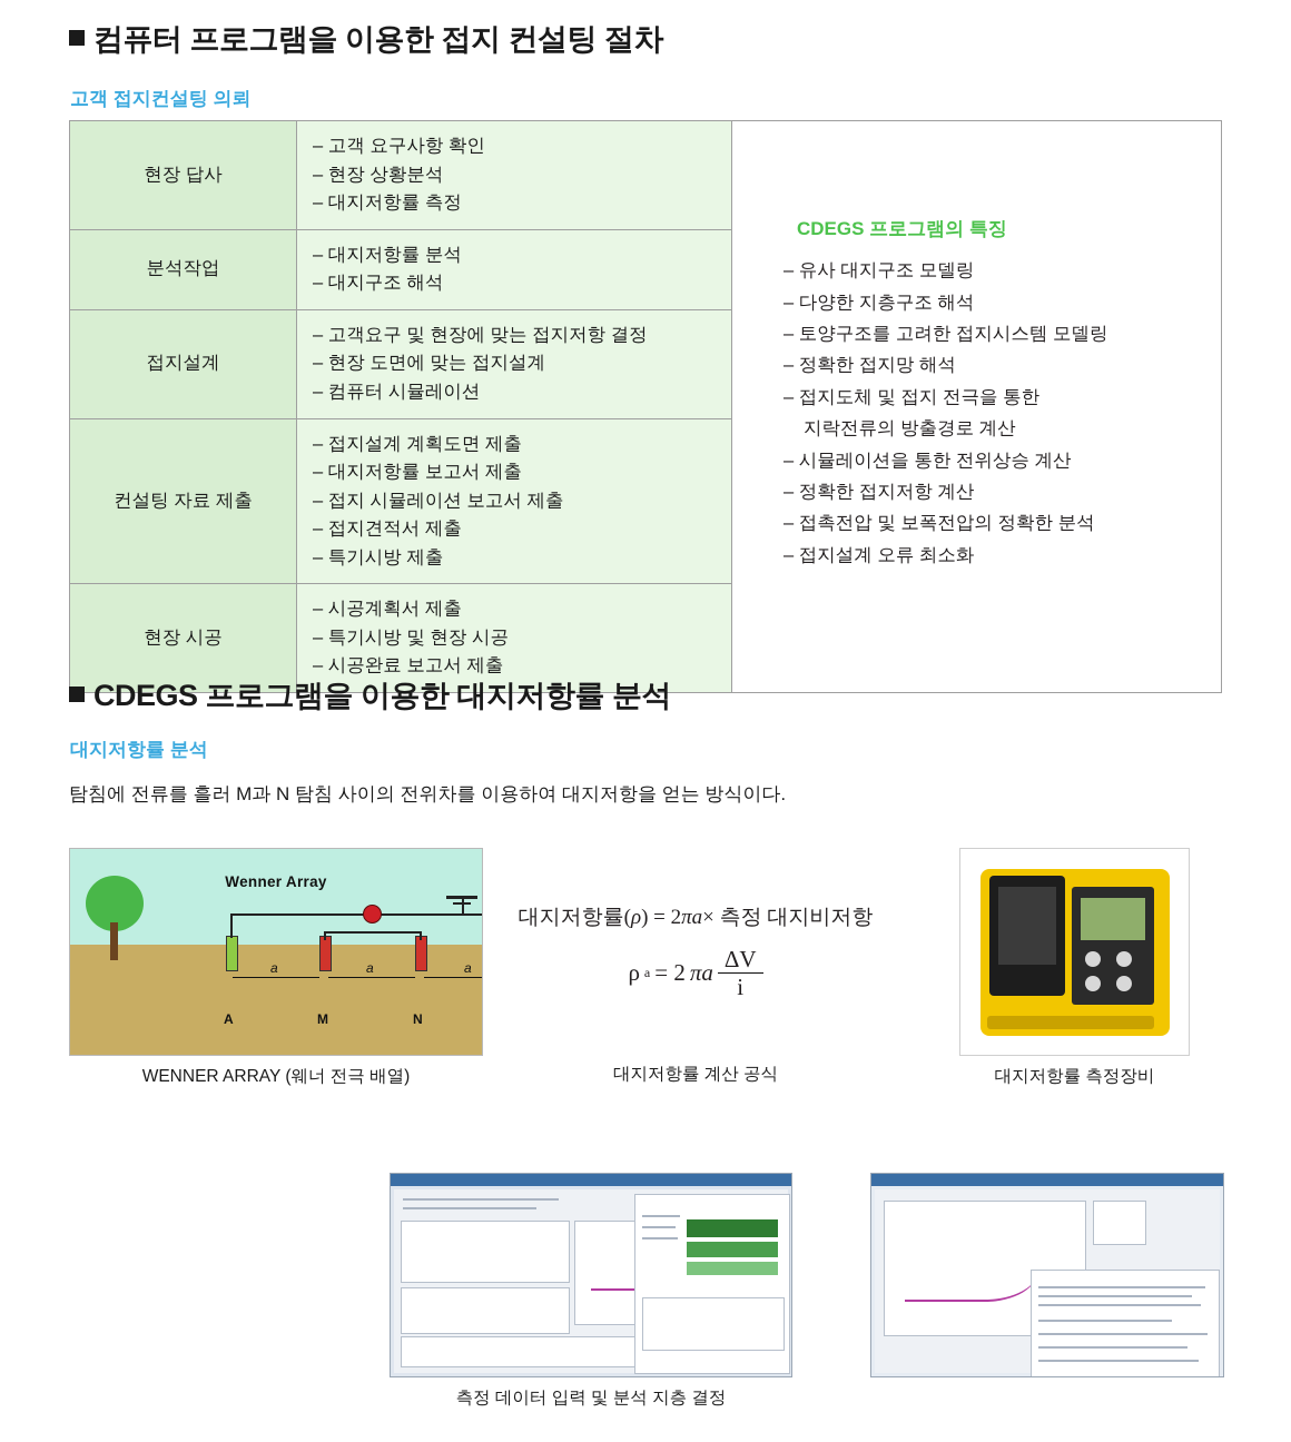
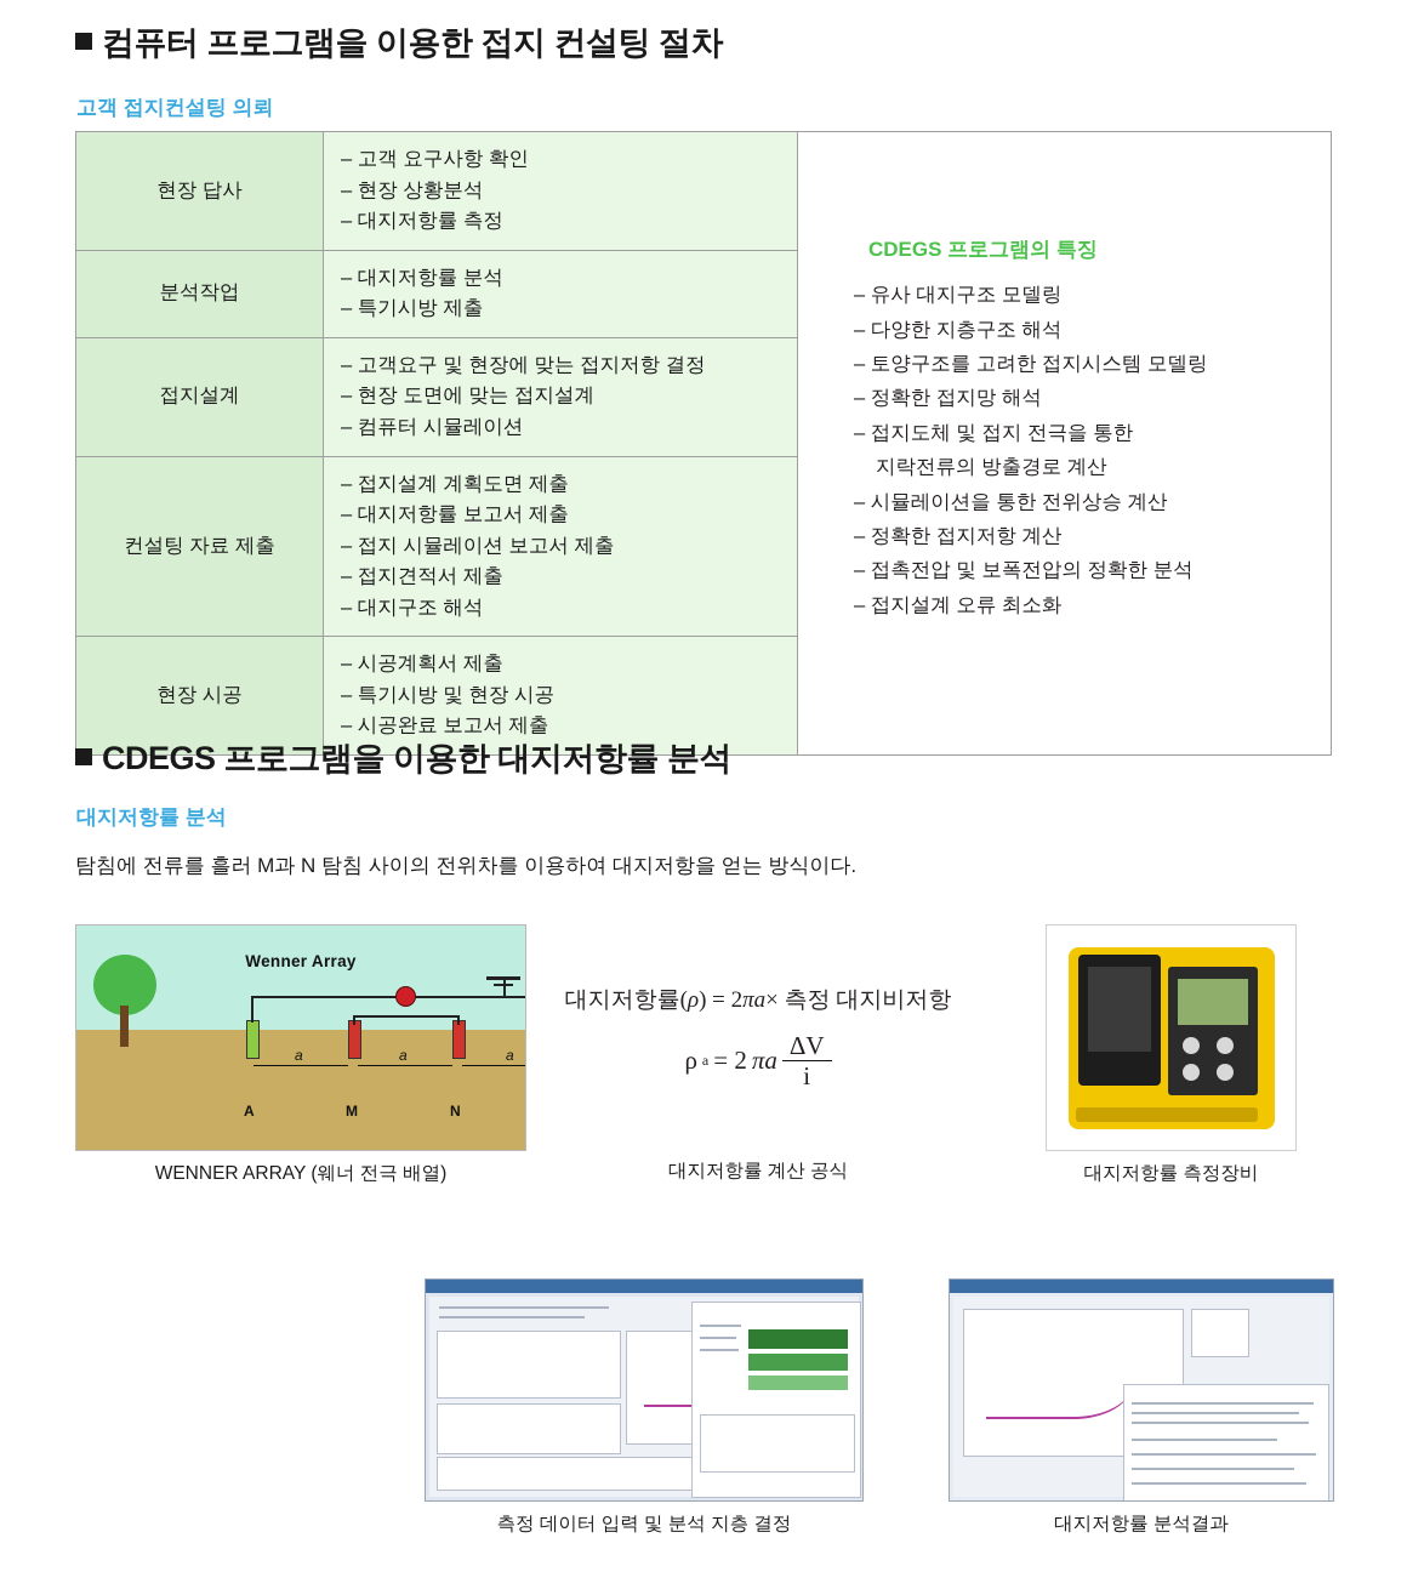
  컴퓨터 프로그램을 이용한 접지 컨설팅 절차
  고객 접지컨설팅 의뢰
  현장 답사	– 고객 요구사항 확인 – 현장 상황분석 – 대지저항률 측정	CDEGS 프로그램의 특징 – 유사 대지구조 모델링 – 다양한 지층구조 해석 – 토양구조를 고려한 접지시스템 모델링 – 정확한 접지망 해석 – 접지도체 및 접지 전극을 통한 지락전류의 방출경로 계산 – 시뮬레이션을 통한 전위상승 계산 – 정확한 접지저항 계산 – 접촉전압 및 보폭전압의 정확한 분석 – 접지설계 오류 최소화
- 분석작업	– 대지저항률 분석 – 대지구조 해석
+ 분석작업	– 대지저항률 분석 – 특기시방 제출
  접지설계	– 고객요구 및 현장에 맞는 접지저항 결정 – 현장 도면에 맞는 접지설계 – 컴퓨터 시뮬레이션
- 컨설팅 자료 제출	– 접지설계 계획도면 제출 – 대지저항률 보고서 제출 – 접지 시뮬레이션 보고서 제출 – 접지견적서 제출 – 특기시방 제출
+ 컨설팅 자료 제출	– 접지설계 계획도면 제출 – 대지저항률 보고서 제출 – 접지 시뮬레이션 보고서 제출 – 접지견적서 제출 – 대지구조 해석
  현장 시공	– 시공계획서 제출 – 특기시방 및 현장 시공 – 시공완료 보고서 제출
  CDEGS 프로그램을 이용한 대지저항률 분석
  대지저항률 분석
  탐침에 전류를 흘러 M과 N 탐침 사이의 전위차를 이용하여 대지저항을 얻는 방식이다.
  Wenner Array
  a
  a
  a
  A
  M
  N
  WENNER ARRAY (웨너 전극 배열)
  대지저항률(ρ) = 2πa× 측정 대지비저항
  ρ
  a
  = 2
  πa
  ΔV
  i
  대지저항률 계산 공식
  대지저항률 측정장비
  측정 데이터 입력 및 분석 지층 결정
+ 대지저항률 분석결과
